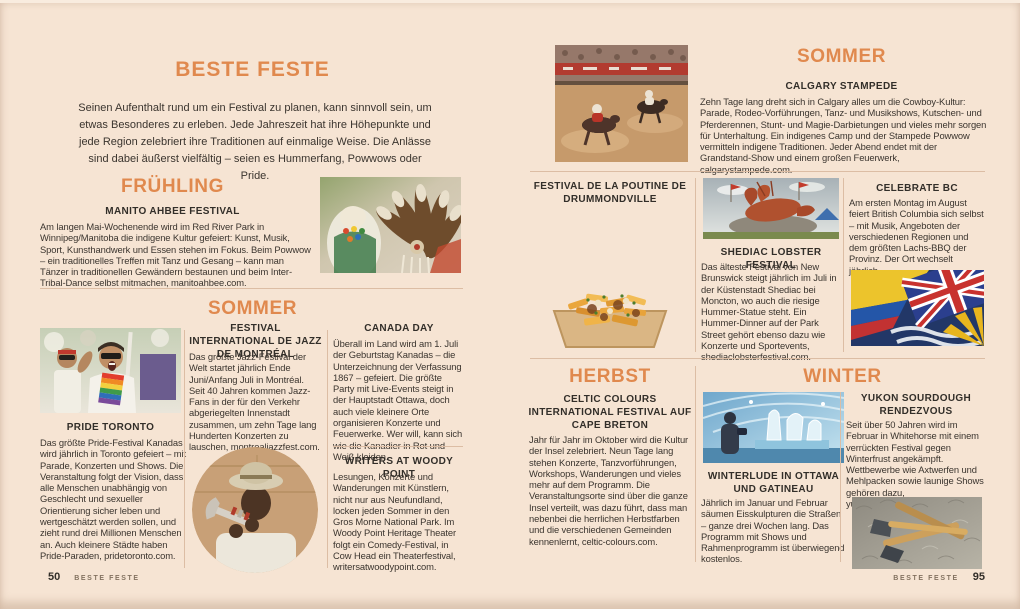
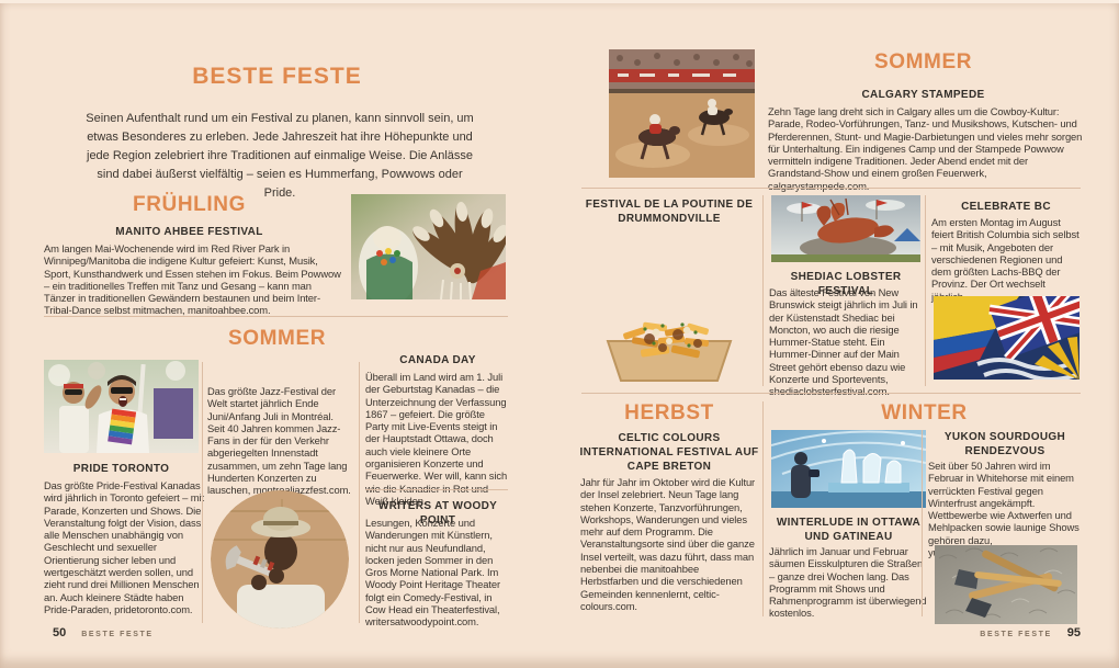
  BESTE FESTE
  Seinen Aufenthalt rund um ein Festival zu planen, kann sinnvoll sein, um etwas Besonderes zu erleben. Jede Jahreszeit hat ihre Höhepunkte und jede Region zelebriert ihre Traditionen auf einmalige Weise. Die Anlässe sind dabei äußerst vielfältig – seien es Hummerfang, Powwows oder Pride.
  FRÜHLING
  MANITO AHBEE FESTIVAL
  Am langen Mai-Wochenende wird im Red River Park in Winnipeg/Manitoba die indigene Kultur gefeiert: Kunst, Musik, Sport, Kunsthandwerk und Essen stehen im Fokus. Beim Powwow – ein traditionelles Treffen mit Tanz und Gesang – kann man Tänzer in traditionellen Gewändern bestaunen und beim Inter-Tribal-Dance selbst mitmachen, manitoahbee.com.
  SOMMER
  PRIDE TORONTO
  Das größte Pride-Festival Kanadas wird jährlich in Toronto gefeiert – mi Parade, Konzerten und Shows. Die Veranstaltung folgt der Vision, dass alle Menschen unabhängig von Geschlecht und sexueller Orientierung sicher leben und wertgeschätzt werden sollen, und zieht rund drei Millionen Menschen an. Auch kleinere Städte haben Pride-Paraden, pridetoronto.com.
- FESTIVAL INTERNATIONAL DE JAZZ DE MONTRÉAL
  Das größte Jazz-Festival der Welt startet jährlich Ende Juni/Anfang Juli in Montréal. Seit 40 Jahren kommen Jazz-Fans in der für den Verkehr abgeriegelten Innenstadt zusammen, um zehn Tage lang Hunderten Konzerten zu lauschen, montrealjazzfest.com.
  CANADA DAY
  Überall im Land wird am 1. Juli der Geburtstag Kanadas – die Unterzeichnung der Verfassung 1867 – gefeiert. Die größte Party mit Live-Events steigt in der Hauptstadt Ottawa, doch auch viele kleinere Orte organisieren Konzerte und Feuerwerke. Wer will, kann sich Weiß kleiden.
  WRITERS AT WOODY POINT
  Lesungen, Konzerte und Wanderungen mit Künstlern, nicht nur aus Neufundland, locken jeden Sommer in den Gros Morne National Park. Im Woody Point Heritage Theater folgt ein Comedy-Festival, in Cow Head ein Theaterfestival, writersatwoodypoint.com.
  50
  SOMMER
  CALGARY STAMPEDE
  Zehn Tage lang dreht sich in Calgary alles um die Cowboy-Kultur: Parade, Rodeo-Vorführungen, Tanz- und Musikshows, Kutschen- und Pferderennen, Stunt- und Magie-Darbietungen und vieles mehr sorgen für Unterhaltung. Ein indigenes Camp und der Stampede Powwow vermitteln indigene Traditionen. Jeder Abend endet mit der Grandstand-Show und einem großen Feuerwerk, calgarystampede.com.
  FESTIVAL DE LA POUTINE DE DRUMMONDVILLE
  SHEDIAC LOBSTER FESTIVAL
- Das älteste Festival von New Brunswick steigt jährlich im Juli in der Küstenstadt Shediac bei Moncton, wo auch die riesige Hummer-Statue steht. Ein Hummer-Dinner auf der Park Street gehört ebenso dazu wie Konzerte und Sportevents, shediaclobsterfestival.com.
+ Das älteste Festival von New Brunswick steigt jährlich im Juli in der Küstenstadt Shediac bei Moncton, wo auch die riesige Hummer-Statue steht. Ein Hummer-Dinner auf der Main Street gehört ebenso dazu wie Konzerte und Sportevents, shediaclobsterfestival.com.
  CELEBRATE BC
  Am ersten Montag im August feiert British Columbia sich selbst – mit Musik, Angeboten der verschiedenen Regionen und dem größten Lachs-BBQ der Provinz. Der Ort wechselt j
  HERBST
  CELTIC COLOURS INTERNATIONAL FESTIVAL AUF CAPE BRETON
- Jahr für Jahr im Oktober wird die Kultur der Insel zelebriert. Neun Tage lang stehen Konzerte, Tanzvorführungen, Workshops, Wanderungen und vieles mehr auf dem Programm. Die Veranstaltungsorte sind über die ganze Insel verteilt, was dazu führt, dass man nebenbei die herrlichen Herbstfarben und die verschiedenen Gemeinden kennenlernt, celtic-colours.com.
+ Jahr für Jahr im Oktober wird die Kultur der Insel zelebriert. Neun Tage lang stehen Konzerte, Tanzvorführungen, Workshops, Wanderungen und vieles mehr auf dem Programm. Die Veranstaltungsorte sind über die ganze Insel verteilt, was dazu führt, dass man nebenbei die manitoahbee Herbstfarben und die verschiedenen Gemeinden kennenlernt, celtic-colours.com.
  WINTER
  WINTERLUDE IN OTTAWA UND GATINEAU
  Jährlich im Januar und Februar säumen Eisskulpturen die Straßen – ganze drei Wochen lang. Das Programm mit Shows und Rahmenprogramm ist überwiegend kostenlos.
  YUKON SOURDOUGH RENDEZVOUS
  Seit über 50 Jahren wird im Februar in Whitehorse mit einem verrückten Festival gegen Winterfrust angekämpft. Wettbewerbe wie Axtwerfen und Mehlpacken sowie launige Shows gehören dazu, y
  95
